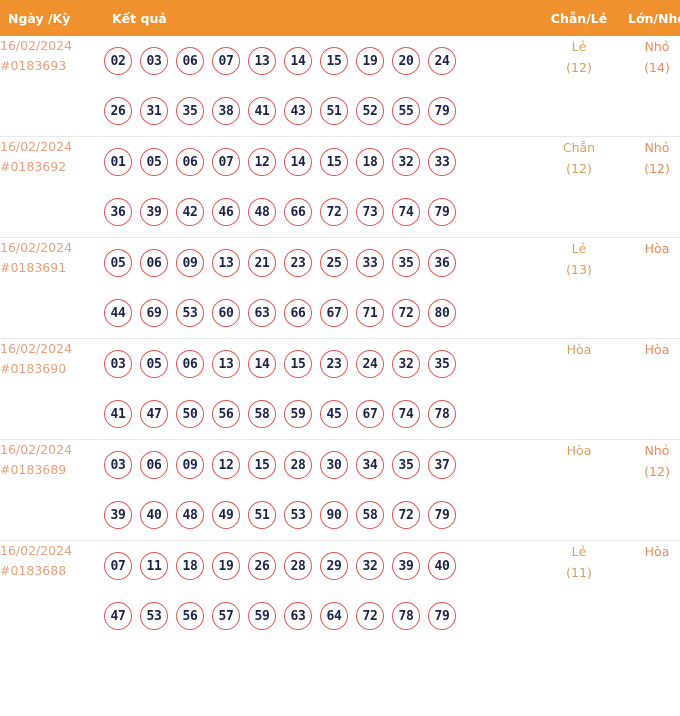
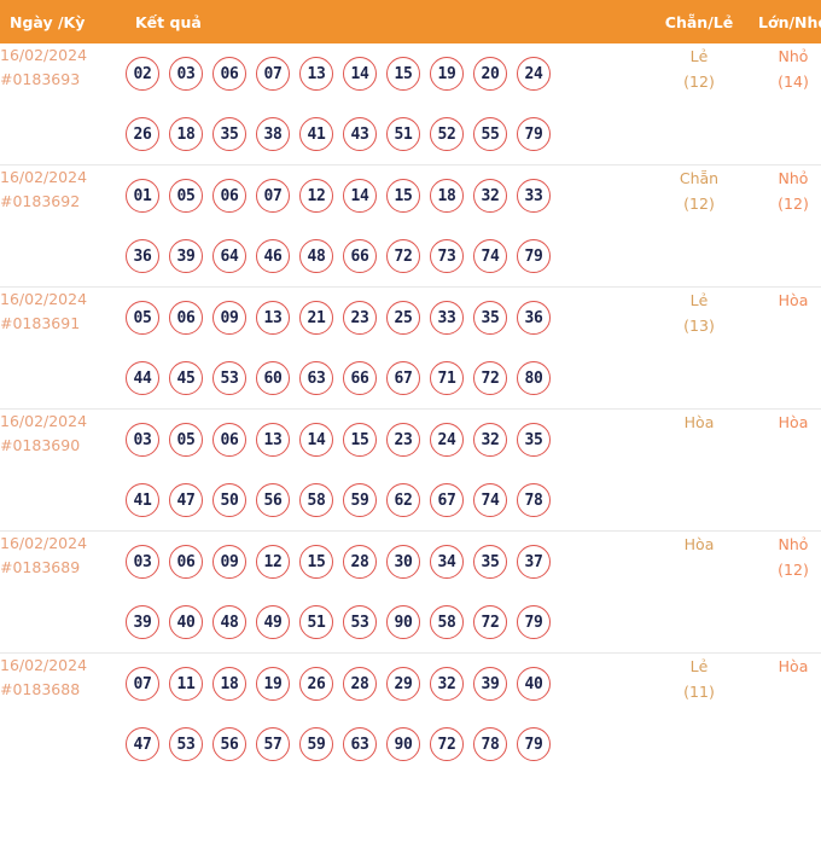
  Ngày /Kỳ	Kết quả	Chẵn/Lẻ	Lớn/Nh
- 16/02/2024#0183693	02 03 06 07 13 14 15 19 20 2426 31 35 38 41 43 51 52 55 79	Lẻ(12)	Nhỏ(14)
+ 16/02/2024#0183693	02 03 06 07 13 14 15 19 20 2426 18 35 38 41 43 51 52 55 79	Lẻ(12)	Nhỏ(14)
- 16/02/2024#0183692	01 05 06 07 12 14 15 18 32 3336 39 42 46 48 66 72 73 74 79	Chẵn(12)	Nhỏ(12)
+ 16/02/2024#0183692	01 05 06 07 12 14 15 18 32 3336 39 64 46 48 66 72 73 74 79	Chẵn(12)	Nhỏ(12)
- 16/02/2024#0183691	05 06 09 13 21 23 25 33 35 3644 69 53 60 63 66 67 71 72 80	Lẻ(13)	Hòa
+ 16/02/2024#0183691	05 06 09 13 21 23 25 33 35 3644 45 53 60 63 66 67 71 72 80	Lẻ(13)	Hòa
- 16/02/2024#0183690	03 05 06 13 14 15 23 24 32 3541 47 50 56 58 59 45 67 74 78	Hòa	Hòa
+ 16/02/2024#0183690	03 05 06 13 14 15 23 24 32 3541 47 50 56 58 59 62 67 74 78	Hòa	Hòa
  16/02/2024#0183689	03 06 09 12 15 28 30 34 35 3739 40 48 49 51 53 90 58 72 79	Hòa	Nhỏ(12)
- 16/02/2024#0183688	07 11 18 19 26 28 29 32 39 4047 53 56 57 59 63 64 72 78 79	Lẻ(11)	Hòa
+ 16/02/2024#0183688	07 11 18 19 26 28 29 32 39 4047 53 56 57 59 63 90 72 78 79	Lẻ(11)	Hòa
